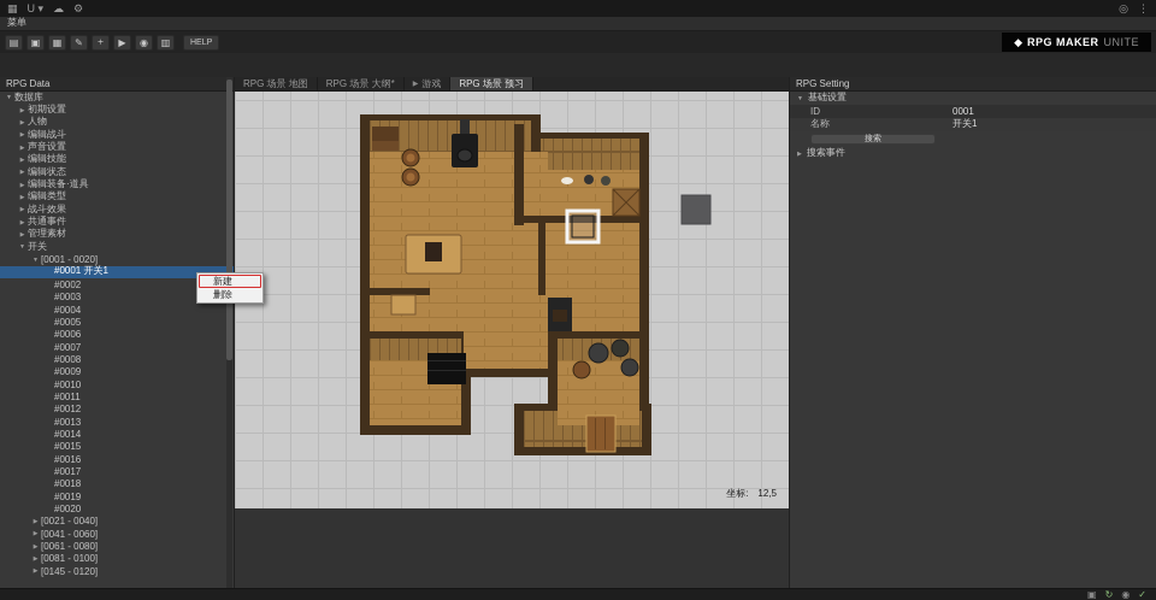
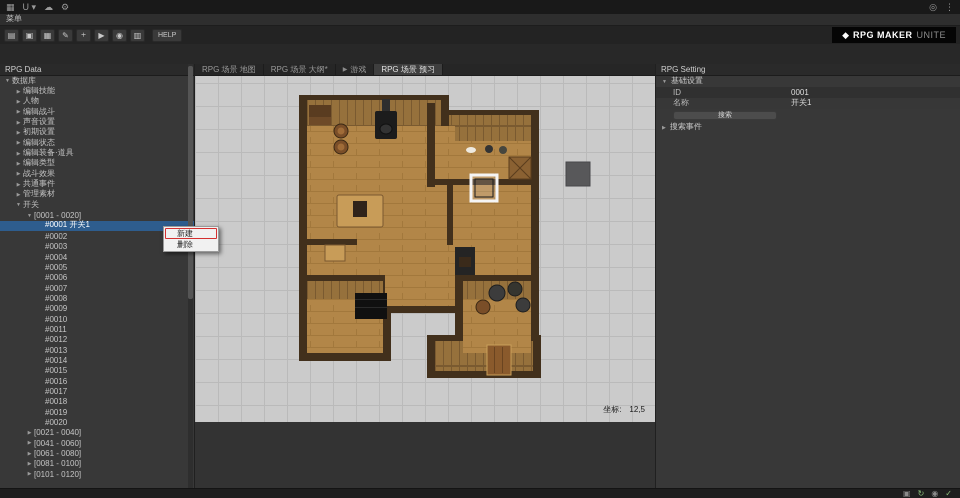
  ▦
  U ▾
  ☁
  ⚙
  ◎
  ⋮
  菜单
  ▤
  ▣
  ▦
  ✎
  ＋
  ▶
  ◉
  ▥
  ◆
  RPG MAKER
  UNITE
  RPG Data
  数据库
- 初期设置
+ 编辑技能
  人物
  编辑战斗
  声音设置
- 编辑技能
+ 初期设置
  编辑状态
  编辑装备·道具
  编辑类型
  战斗效果
  共通事件
  管理素材
  开关
  [0001 - 0020]
  #0001 开关1
  #0002
  #0003
  #0004
  #0005
  #0006
  #0007
  #0008
  #0009
  #0010
  #0011
  #0012
  #0013
  #0014
  #0015
  #0016
  #0017
  #0018
  #0019
  #0020
  [0021 - 0040]
  [0041 - 0060]
  [0061 - 0080]
  [0081 - 0100]
- [0145 - 0120]
+ [0101 - 0120]
  RPG 场景 地图
  RPG 场景 大纲*
  游戏
  RPG 场景 预习
  坐标:
  12,5
  RPG Setting
  基础设置
  ID
  0001
  名称
  开关1
  搜索事件
  ▣
  ↻
  ◉
  ✓
  新建
  删除
